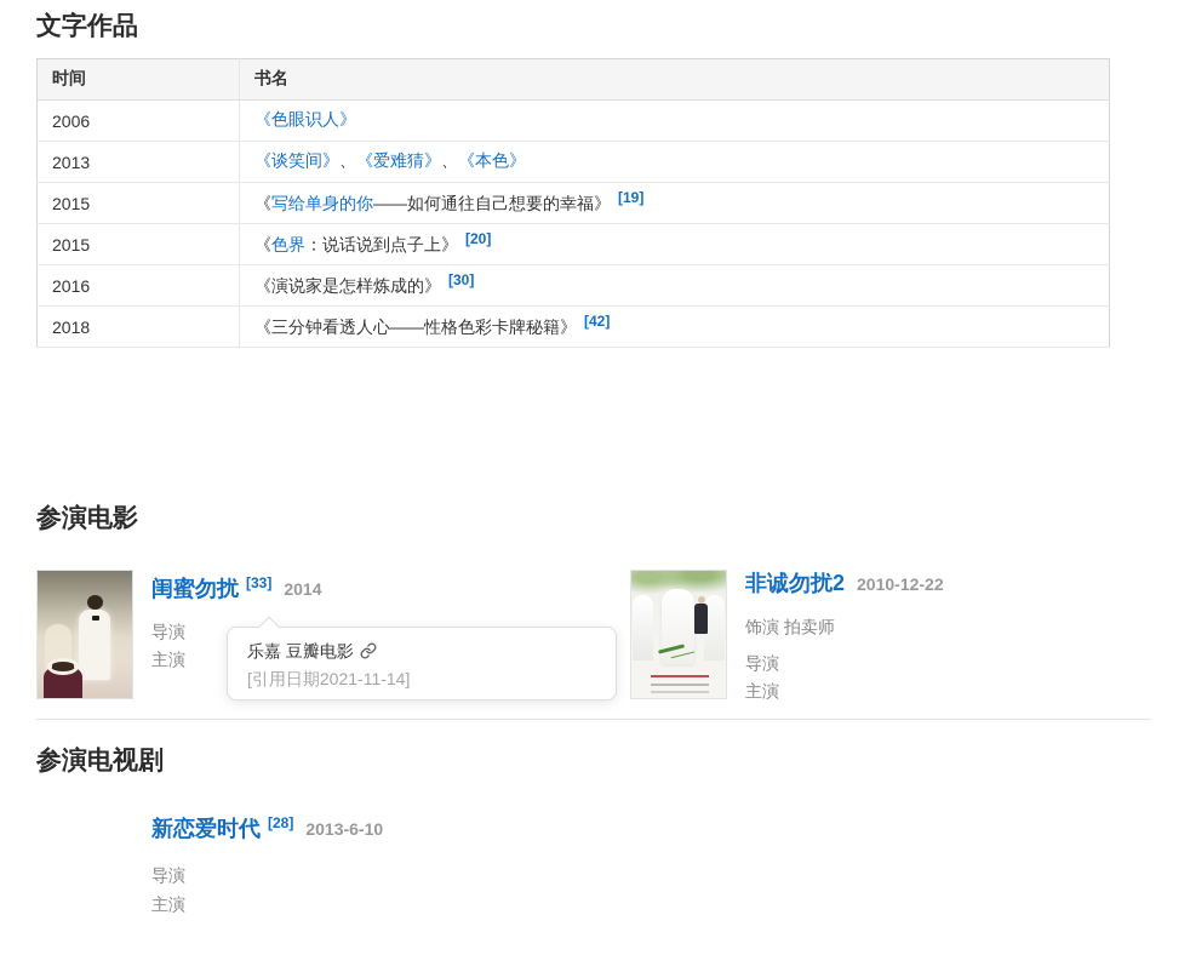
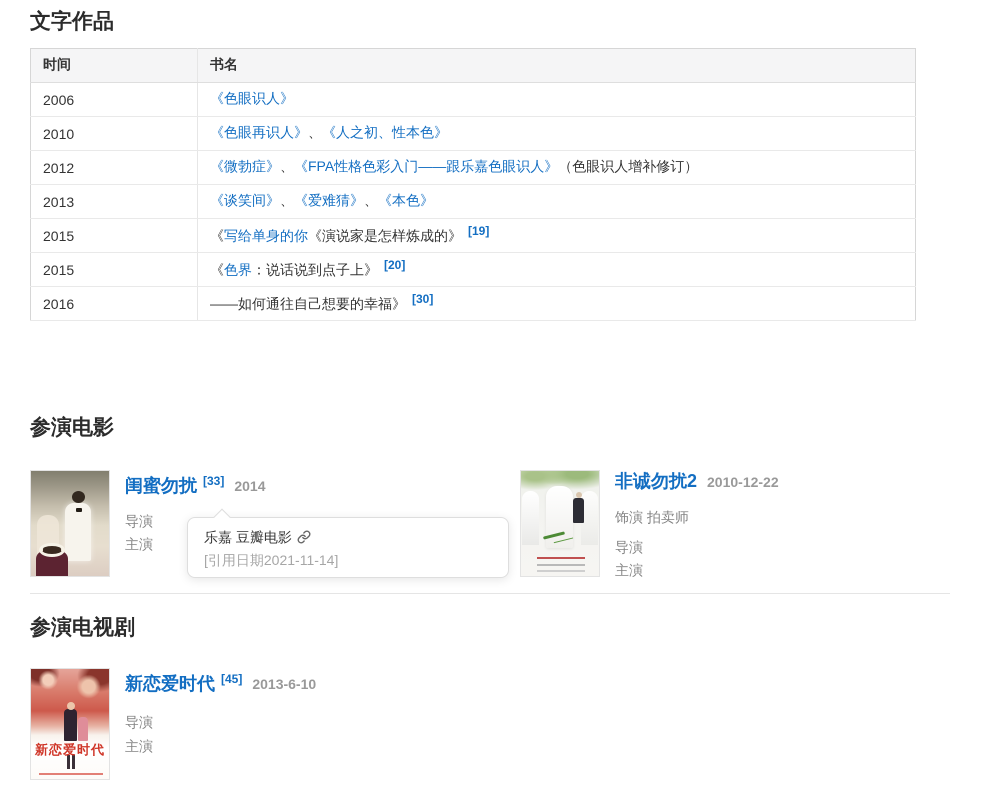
  文字作品
  时间	书名
  2006	《色眼识人》
+ 2010	《色眼再识人》、《人之初、性本色》
+ 2012	《微勃症》、《FPA性格色彩入门——跟乐嘉色眼识人》（色眼识人增补修订）
  2013	《谈笑间》、《爱难猜》、《本色》
- 2015	《写给单身的你——如何通往自己想要的幸福》 [19]
+ 2015	《写给单身的你《演说家是怎样炼成的》 [19]
  2015	《色界：说话说到点子上》 [20]
- 2016	《演说家是怎样炼成的》 [30]
+ 2016	——如何通往自己想要的幸福》 [30]
- 2018	《三分钟看透人心——性格色彩卡牌秘籍》 [42]
  参演电影
  闺蜜勿扰 [33] 2014
  导演
  主演
  非诚勿扰2 2010-12-22
  饰演 拍卖师
  导演
  主演
  乐嘉 豆瓣电影
  [引用日期2021-11-14]
  参演电视剧
+ 新恋爱时代
- 新恋爱时代 [28] 2013-6-10
+ 新恋爱时代 [45] 2013-6-10
  导演
  主演
